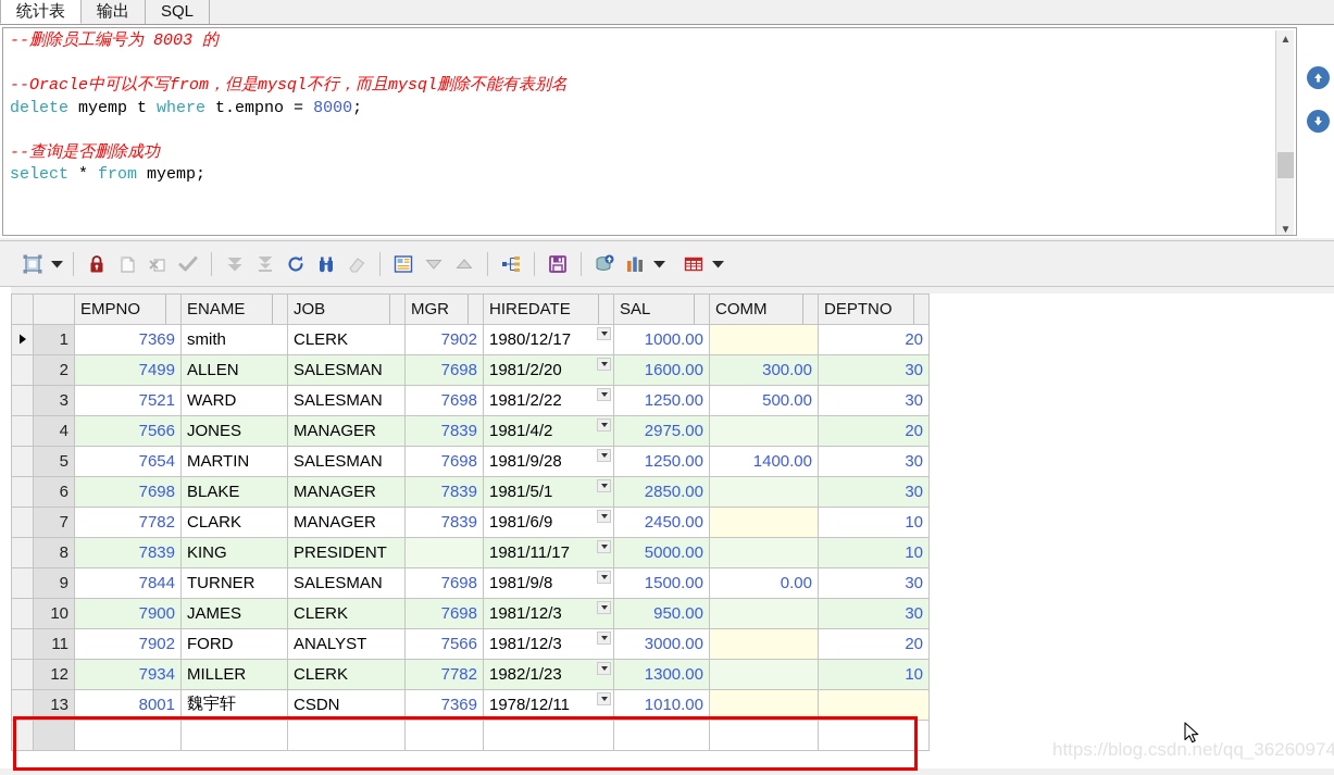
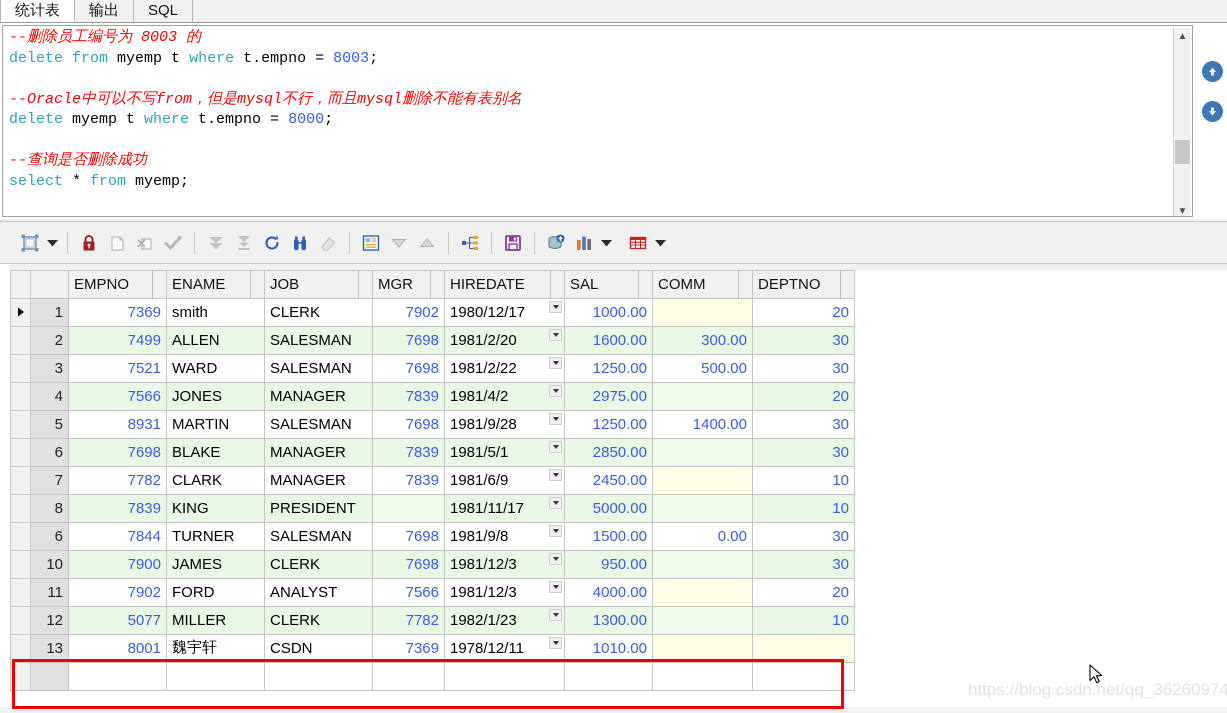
  统计表
  输出
  SQL
  --删除员工编号为 8003 的
+ delete from myemp t where t.empno = 8003;
  --Oracle中可以不写from，但是mysql不行，而且mysql删除不能有表别名
  delete myemp t where t.empno = 8000;
  --查询是否删除成功
  select * from myemp;
  ▲
  ▼
  		EMPNO	ENAME	JOB	MGR	HIREDATE	SAL	COMM	DEPTNO
  	1	7369	smith	CLERK	7902	1980/12/17	1000.00		20
  	2	7499	ALLEN	SALESMAN	7698	1981/2/20	1600.00	300.00	30
  	3	7521	WARD	SALESMAN	7698	1981/2/22	1250.00	500.00	30
  	4	7566	JONES	MANAGER	7839	1981/4/2	2975.00		20
- 	5	7654	MARTIN	SALESMAN	7698	1981/9/28	1250.00	1400.00	30
+ 	5	8931	MARTIN	SALESMAN	7698	1981/9/28	1250.00	1400.00	30
  	6	7698	BLAKE	MANAGER	7839	1981/5/1	2850.00		30
  	7	7782	CLARK	MANAGER	7839	1981/6/9	2450.00		10
  	8	7839	KING	PRESIDENT		1981/11/17	5000.00		10
- 	9	7844	TURNER	SALESMAN	7698	1981/9/8	1500.00	0.00	30
+ 	6	7844	TURNER	SALESMAN	7698	1981/9/8	1500.00	0.00	30
  	10	7900	JAMES	CLERK	7698	1981/12/3	950.00		30
- 	11	7902	FORD	ANALYST	7566	1981/12/3	3000.00		20
+ 	11	7902	FORD	ANALYST	7566	1981/12/3	4000.00		20
- 	12	7934	MILLER	CLERK	7782	1982/1/23	1300.00		10
+ 	12	5077	MILLER	CLERK	7782	1982/1/23	1300.00		10
  	13	8001	魏宇轩	CSDN	7369	1978/12/11	1010.00
  https://blog.csdn.net/qq_36260974
